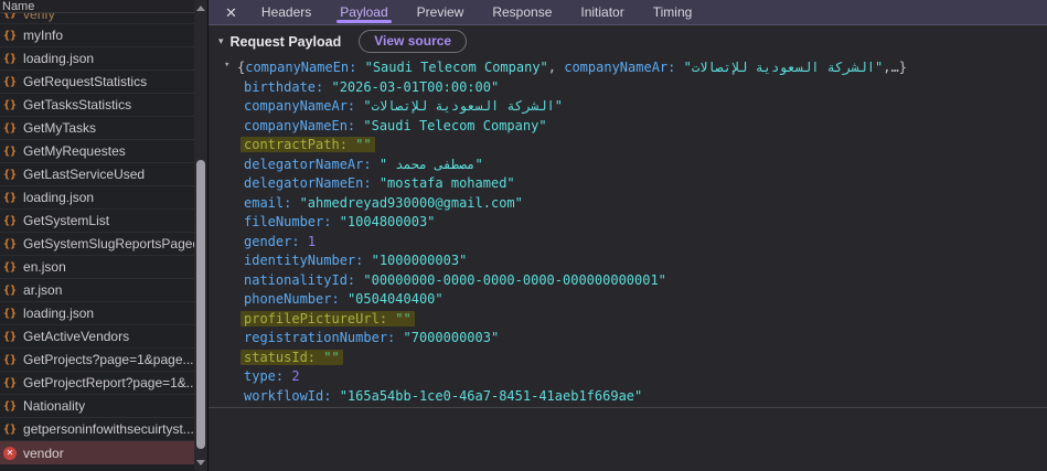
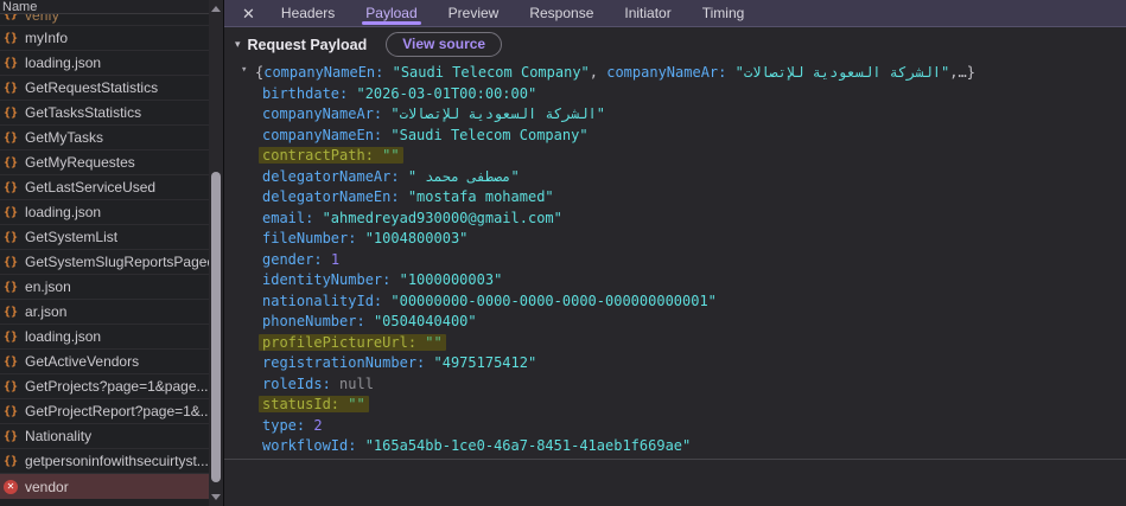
  Name
  {}
  verify
  {}
  myInfo
  {}
  loading.json
  {}
  GetRequestStatistics
  {}
  GetTasksStatistics
  {}
  GetMyTasks
  {}
  GetMyRequestes
  {}
  GetLastServiceUsed
  {}
  loading.json
  {}
  GetSystemList
  {}
  GetSystemSlugReportsPage
  {}
  en.json
  {}
  ar.json
  {}
  loading.json
  {}
  GetActiveVendors
  {}
  GetProjects?page=1&page...
  {}
  GetProjectReport?page=1&..
  {}
  Nationality
  {}
  getpersoninfowithsecuirtyst...
  ✕
  vendor
  ✕
  Headers
  Payload
  Preview
  Response
  Initiator
  Timing
  ▾
  Request Payload
  View source
  ▾
  {companyNameEn: "Saudi Telecom Company", companyNameAr: "الشركة السعودية للإتصالات",…}
  birthdate: "2026-03-01T00:00:00"
  companyNameAr: "الشركة السعودية للإتصالات"
  companyNameEn: "Saudi Telecom Company"
  contractPath: ""
  delegatorNameAr: " مصطفى محمد"
  delegatorNameEn: "mostafa mohamed"
  email: "ahmedreyad930000@gmail.com"
  fileNumber: "1004800003"
  gender: 1
  identityNumber: "1000000003"
  nationalityId: "00000000-0000-0000-0000-000000000001"
  phoneNumber: "0504040400"
  profilePictureUrl: ""
- registrationNumber: "7000000003"
+ registrationNumber: "4975175412"
+ roleIds: null
  statusId: ""
  type: 2
  workflowId: "165a54bb-1ce0-46a7-8451-41aeb1f669ae"
